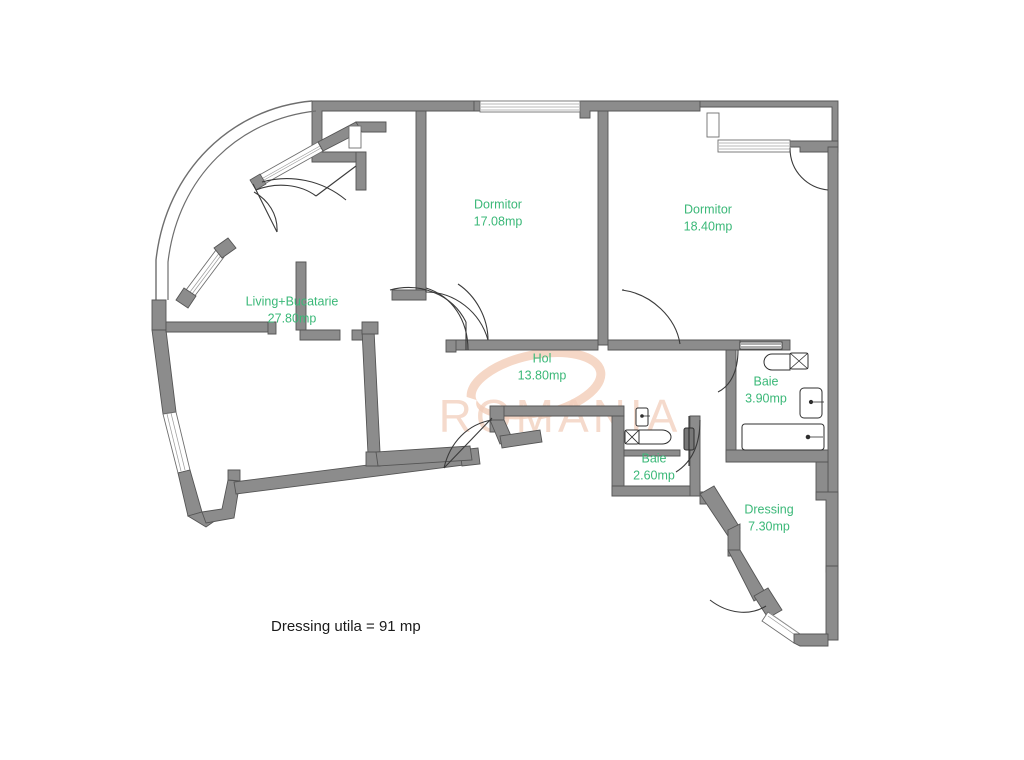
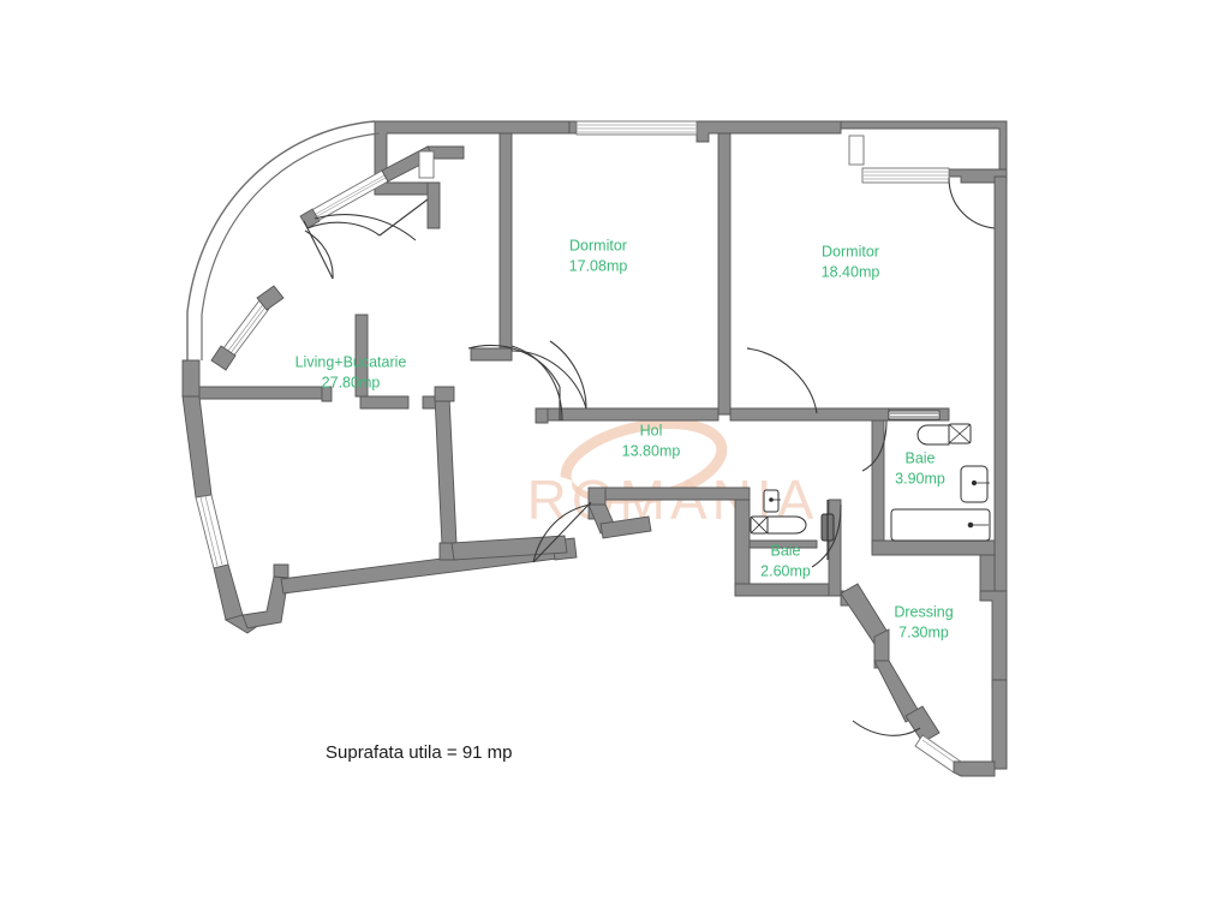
  Living+Bucatarie
  27.80mp
  Dormitor
  17.08mp
  Dormitor
  18.40mp
  Hol
  13.80mp
  Baie
  3.90mp
  Baie
  2.60mp
  Dressing
  7.30mp
- Dressing utila = 91 mp
+ Suprafata utila = 91 mp
